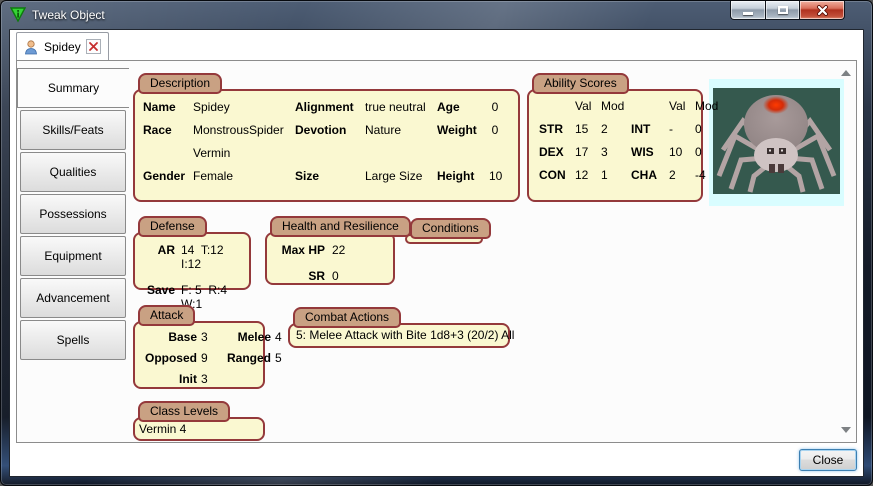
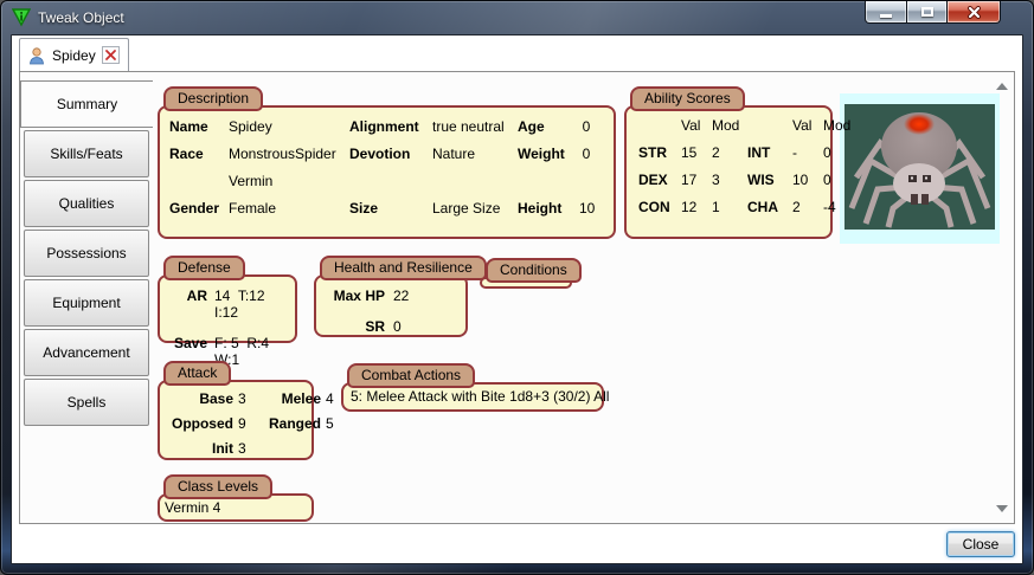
  Tweak Object
  Spidey
  Summary
  Skills/Feats
  Qualities
  Possessions
  Equipment
  Advancement
  Spells
  Description
  Name
  Spidey
  Alignment
  true neutral
  Age
  0
  Race
  MonstrousSpider
  Devotion
  Nature
  Weight
  0
  Vermin
  Gender
  Female
  Size
  Large Size
  Height
  10
  Ability Scores
  Val
  Mod
  Val
  Mod
  STR
  15
  2
  INT
  -
  0
  DEX
  17
  3
  WIS
  10
  0
  CON
  12
  1
  CHA
  2
  -4
  Defense
  AR
  14 T:12 I:12
  Save
  F: 5 R:4 W:1
  Health and Resilience
  Max HP
  22
  SR
  0
  Conditions
  Attack
  Base
  3
  Melee
  4
  Opposed
  9
  Ranged
  5
  Init
  3
  Combat Actions
- 5: Melee Attack with Bite 1d8+3 (20/2) All
+ 5: Melee Attack with Bite 1d8+3 (30/2) All
  Class Levels
  Vermin 4
  Close
